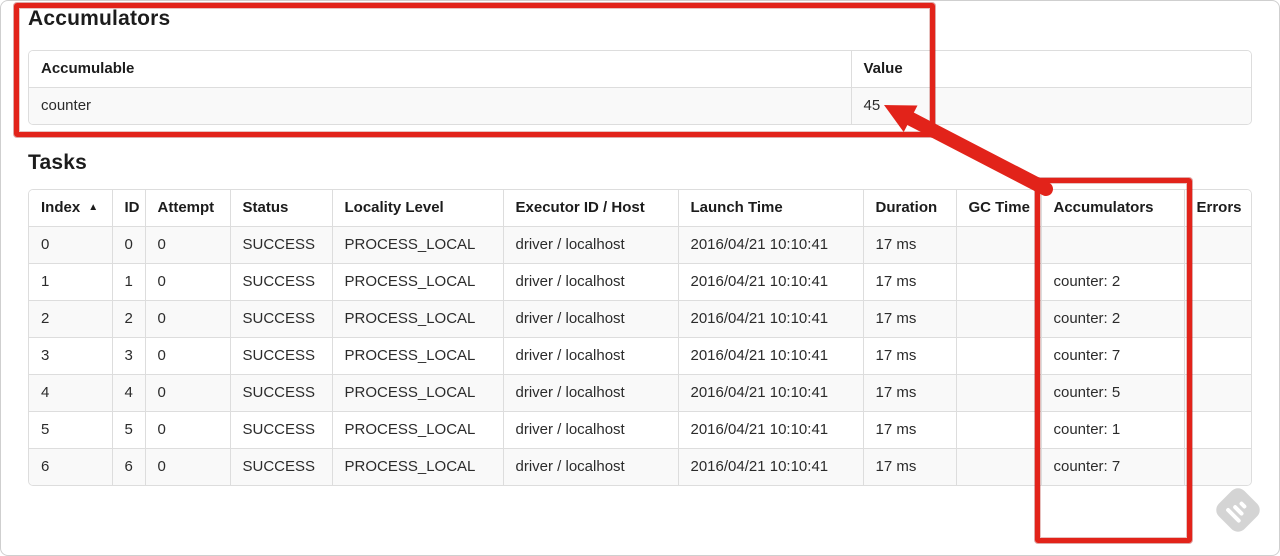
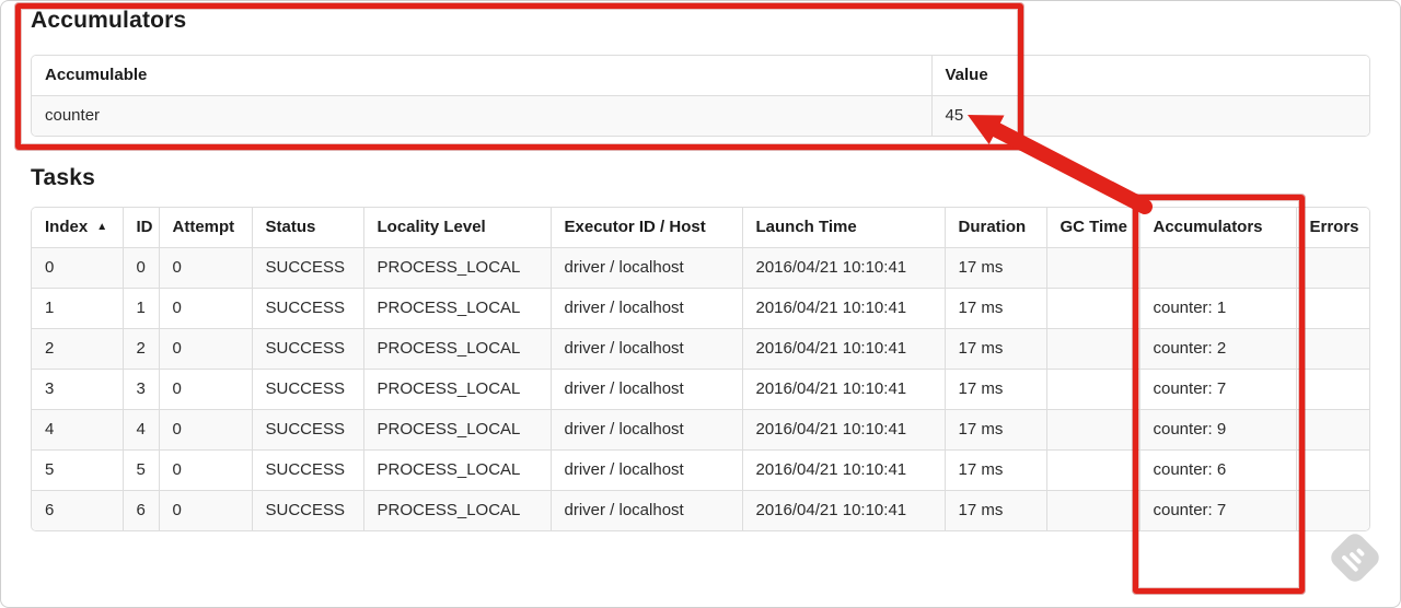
  Accumulators
  Accumulable	Value
  counter	45
  Tasks
  Index ▲	ID	Attempt	Status	Locality Level	Executor ID / Host	Launch Time	Duration	GC Time	Accumulators	Errors
  0	0	0	SUCCESS	PROCESS_LOCAL	driver / localhost	2016/04/21 10:10:41	17 ms
- 1	1	0	SUCCESS	PROCESS_LOCAL	driver / localhost	2016/04/21 10:10:41	17 ms		counter: 2
+ 1	1	0	SUCCESS	PROCESS_LOCAL	driver / localhost	2016/04/21 10:10:41	17 ms		counter: 1
  2	2	0	SUCCESS	PROCESS_LOCAL	driver / localhost	2016/04/21 10:10:41	17 ms		counter: 2
  3	3	0	SUCCESS	PROCESS_LOCAL	driver / localhost	2016/04/21 10:10:41	17 ms		counter: 7
- 4	4	0	SUCCESS	PROCESS_LOCAL	driver / localhost	2016/04/21 10:10:41	17 ms		counter: 5
+ 4	4	0	SUCCESS	PROCESS_LOCAL	driver / localhost	2016/04/21 10:10:41	17 ms		counter: 9
- 5	5	0	SUCCESS	PROCESS_LOCAL	driver / localhost	2016/04/21 10:10:41	17 ms		counter: 1
+ 5	5	0	SUCCESS	PROCESS_LOCAL	driver / localhost	2016/04/21 10:10:41	17 ms		counter: 6
  6	6	0	SUCCESS	PROCESS_LOCAL	driver / localhost	2016/04/21 10:10:41	17 ms		counter: 7
